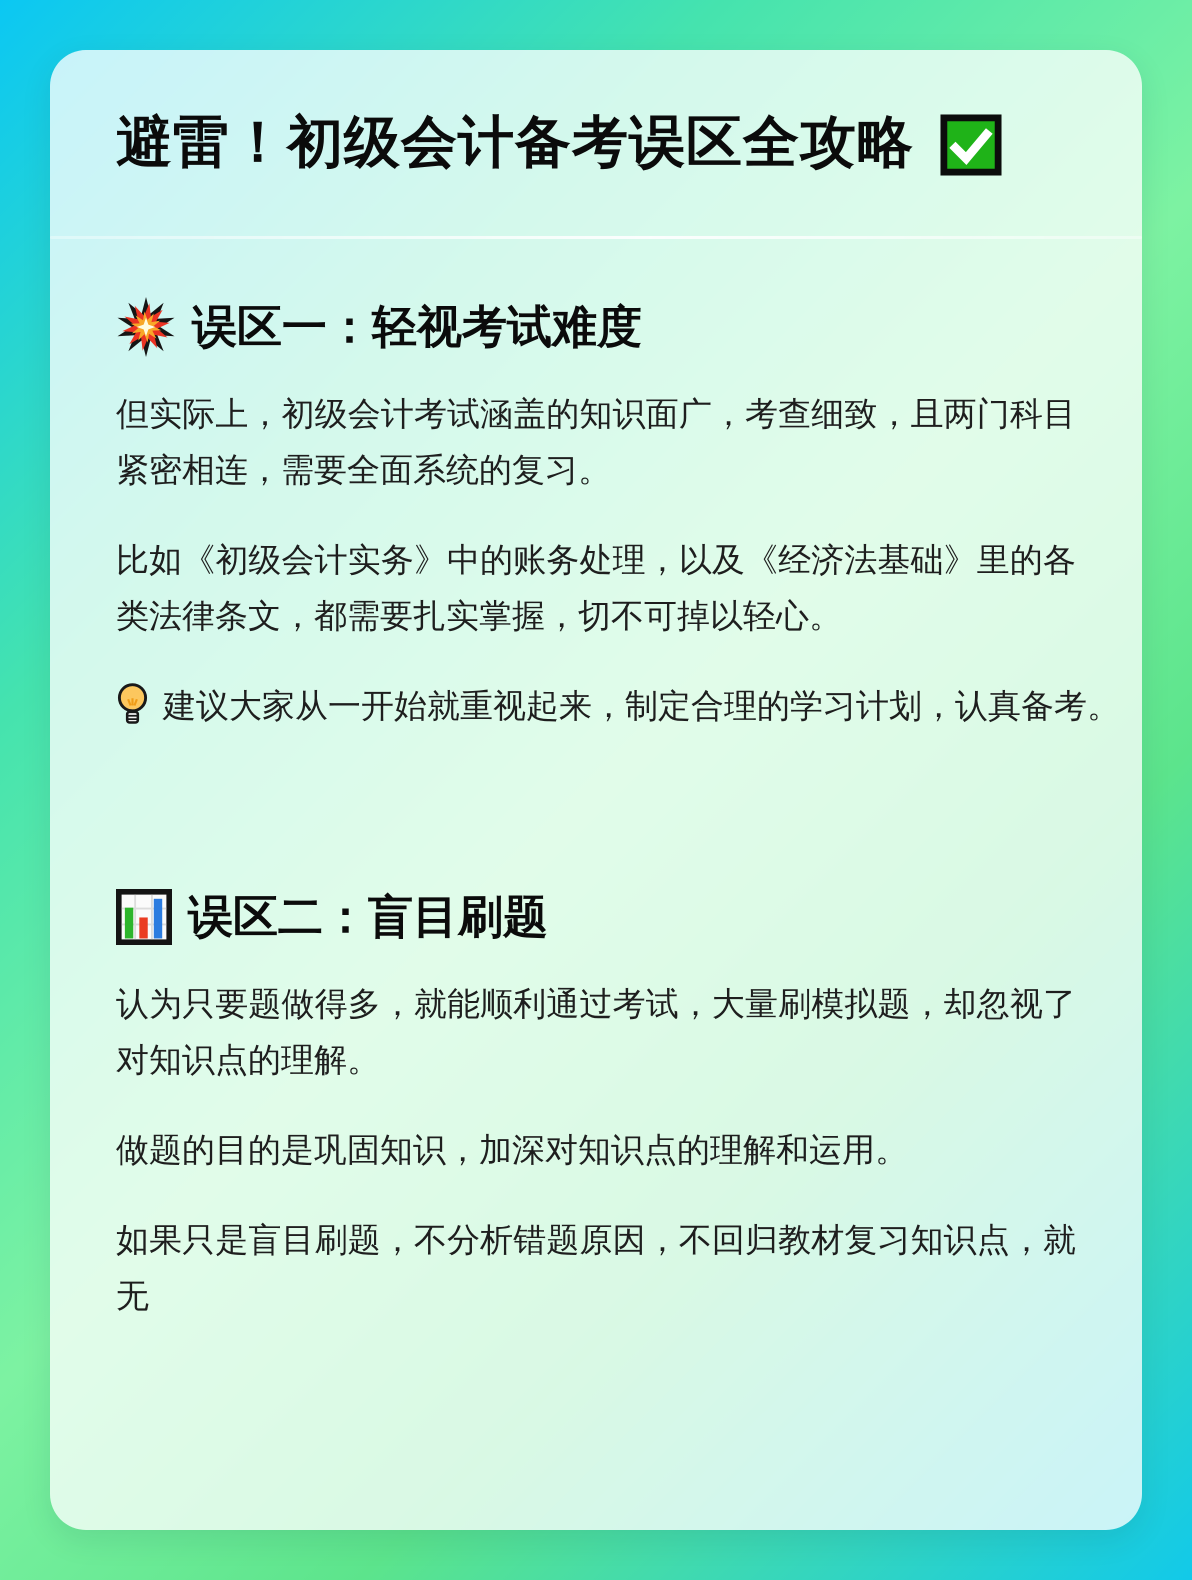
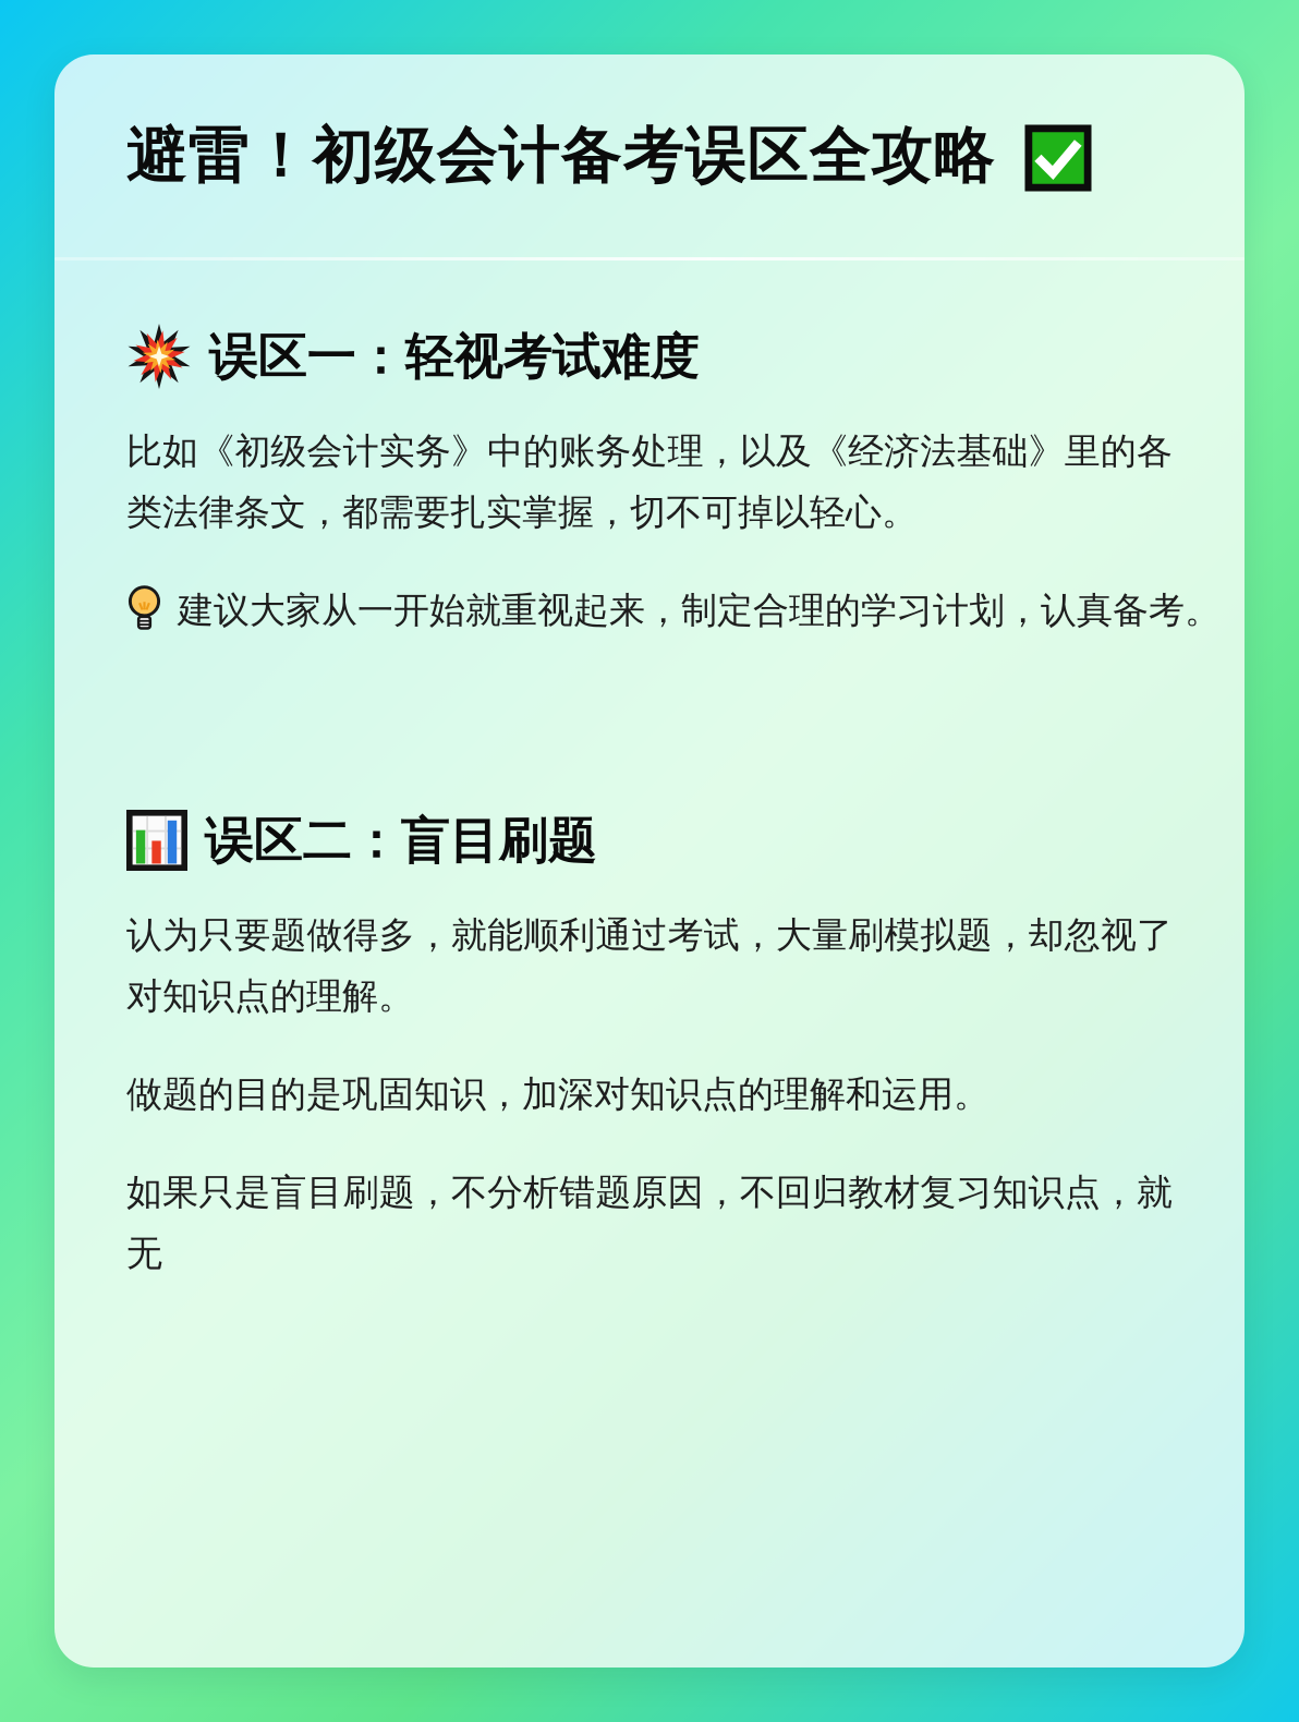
  避雷！初级会计备考误区全攻略
  误区一：轻视考试难度
- 但实际上，初级会计考试涵盖的知识面广，考查细致，且两门科目紧密相连，需要全面系统的复习。
  比如《初级会计实务》中的账务处理，以及《经济法基础》里的各类法律条文，都需要扎实掌握，切不可掉以轻心。
  建议大家从一开始就重视起来，制定合理的学习计划，认真备考。
  误区二：盲目刷题
  认为只要题做得多，就能顺利通过考试，大量刷模拟题，却忽视了对知识点的理解。
  做题的目的是巩固知识，加深对知识点的理解和运用。
  如果只是盲目刷题，不分析错题原因，不回归教材复习知识点，就无
